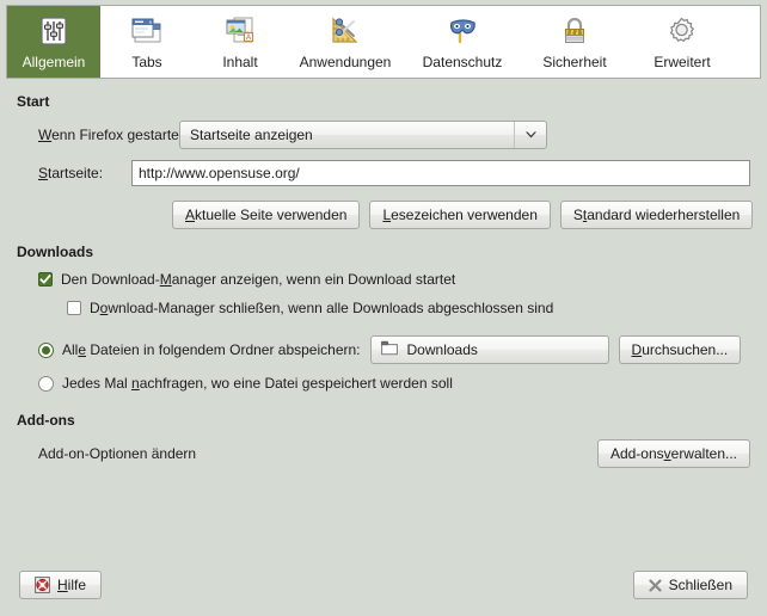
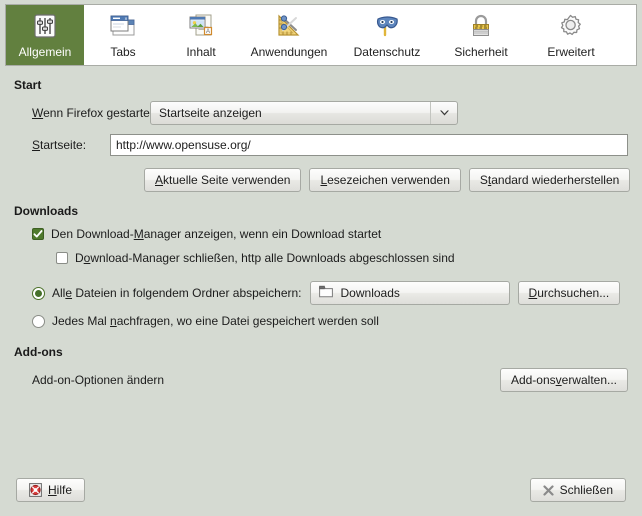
  Allgemein
  Tabs
  Inhalt
  Anwendungen
  Datenschutz
  Sicherheit
  Erweitert
  Start
  Wenn Firefox gestarte
  Startseite anzeigen
  Startseite:
  http://www.opensuse.org/
  A
  ktuelle Seite verwenden
  L
  esezeichen verwenden
  S
  t
  andard wiederherstellen
  Downloads
  Den Download-Manager anzeigen, wenn ein Download startet
- Download-Manager schließen, wenn alle Downloads abgeschlossen sind
+ Download-Manager schließen, http alle Downloads abgeschlossen sind
  Alle Dateien in folgendem Ordner abspeichern:
  Downloads
  D
  urchsuchen...
  Jedes Mal nachfragen, wo eine Datei gespeichert werden soll
  Add-ons
  Add-on-Optionen ändern
  Add-ons
  v
  erwalten...
  Hilfe
  Schließen
